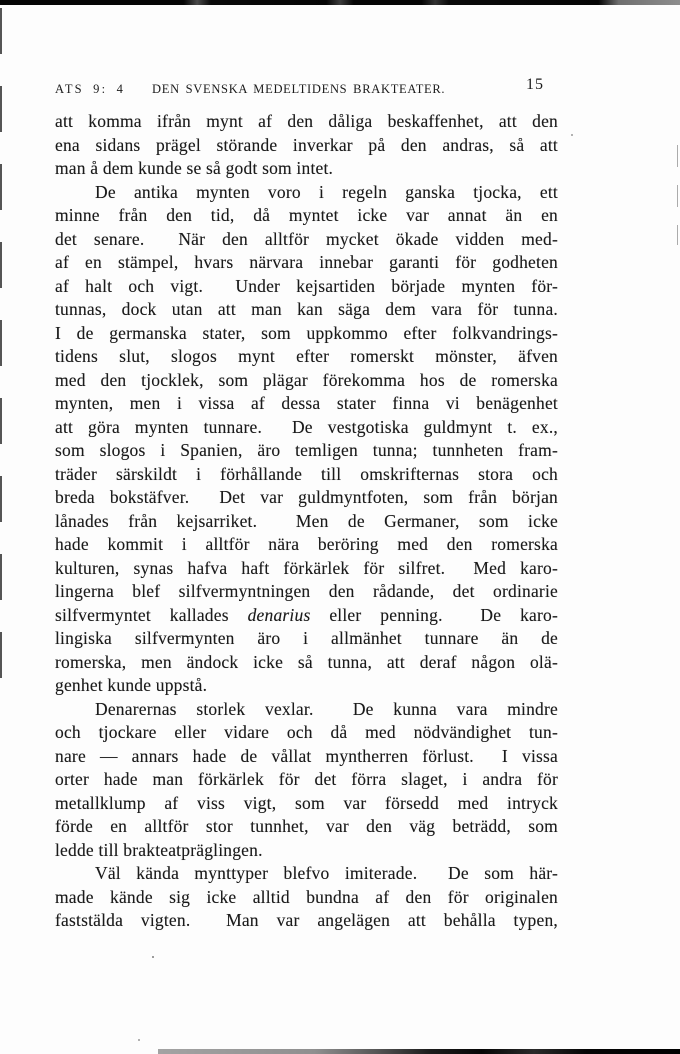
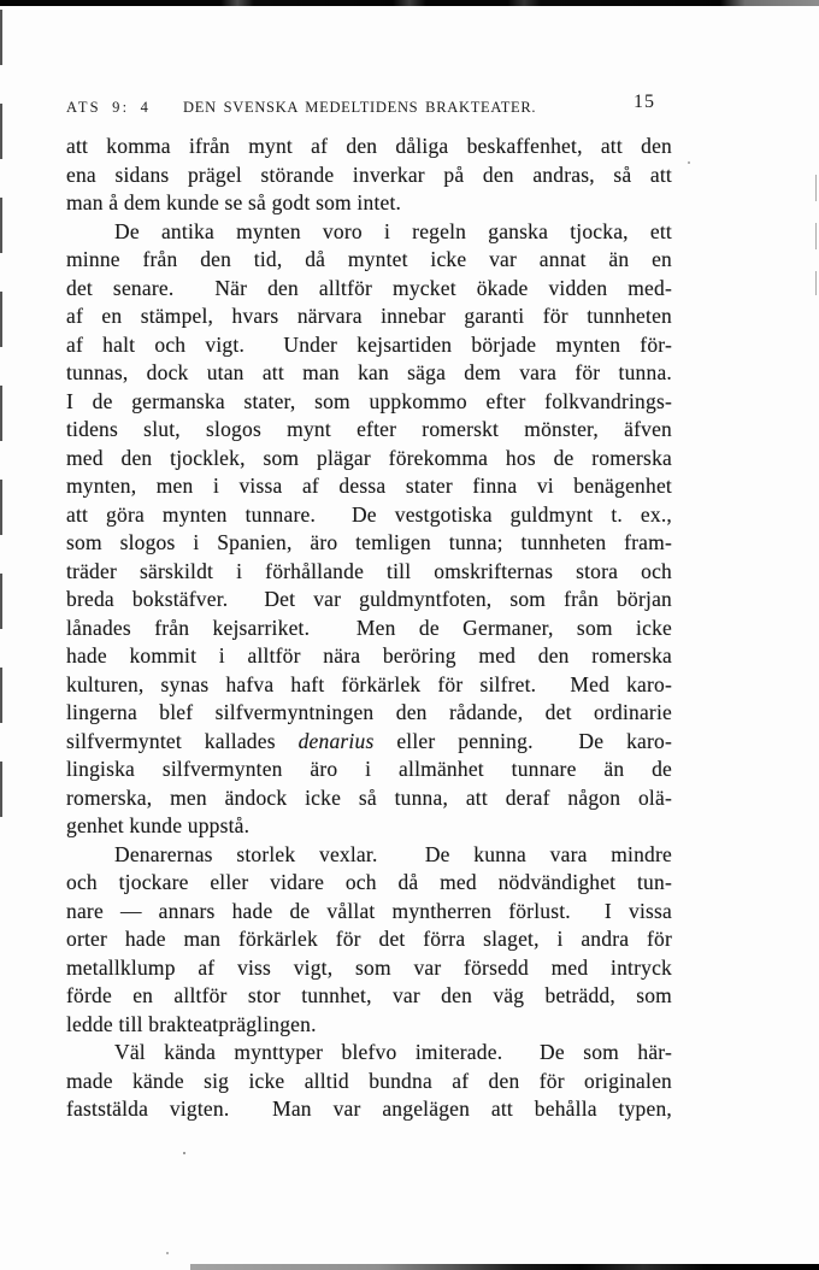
  ATS 9: 4
  DEN SVENSKA MEDELTIDENS BRAKTEATER.
  15
  att komma ifrån mynt af den dåliga beskaffenhet, att den
  ena sidans prägel störande inverkar på den andras, så att
  man å dem kunde se så godt som intet.
  De antika mynten voro i regeln ganska tjocka, ett
  minne från den tid, då myntet icke var annat än en
  det senare. När den alltför mycket ökade vidden med-
- af en stämpel, hvars närvara innebar garanti för godheten
+ af en stämpel, hvars närvara innebar garanti för tunnheten
  af halt och vigt. Under kejsartiden började mynten för-
  tunnas, dock utan att man kan säga dem vara för tunna.
  I de germanska stater, som uppkommo efter folkvandrings-
  tidens slut, slogos mynt efter romerskt mönster, äfven
  med den tjocklek, som plägar förekomma hos de romerska
  mynten, men i vissa af dessa stater finna vi benägenhet
  att göra mynten tunnare. De vestgotiska guldmynt t. ex.,
  som slogos i Spanien, äro temligen tunna; tunnheten fram-
  träder särskildt i förhållande till omskrifternas stora och
  breda bokstäfver. Det var guldmyntfoten, som från början
  lånades från kejsarriket. Men de Germaner, som icke
  hade kommit i alltför nära beröring med den romerska
  kulturen, synas hafva haft förkärlek för silfret. Med karo-
  lingerna blef silfvermyntningen den rådande, det ordinarie
  silfvermyntet kallades denarius eller penning. De karo-
  lingiska silfvermynten äro i allmänhet tunnare än de
  romerska, men ändock icke så tunna, att deraf någon olä-
  genhet kunde uppstå.
  Denarernas storlek vexlar. De kunna vara mindre
  och tjockare eller vidare och då med nödvändighet tun-
  nare — annars hade de vållat myntherren förlust. I vissa
  orter hade man förkärlek för det förra slaget, i andra för
  metallklump af viss vigt, som var försedd med intryck
  förde en alltför stor tunnhet, var den väg beträdd, som
  ledde till brakteatpräglingen.
  Väl kända mynttyper blefvo imiterade. De som här-
  made kände sig icke alltid bundna af den för originalen
  faststälda vigten. Man var angelägen att behålla typen,
